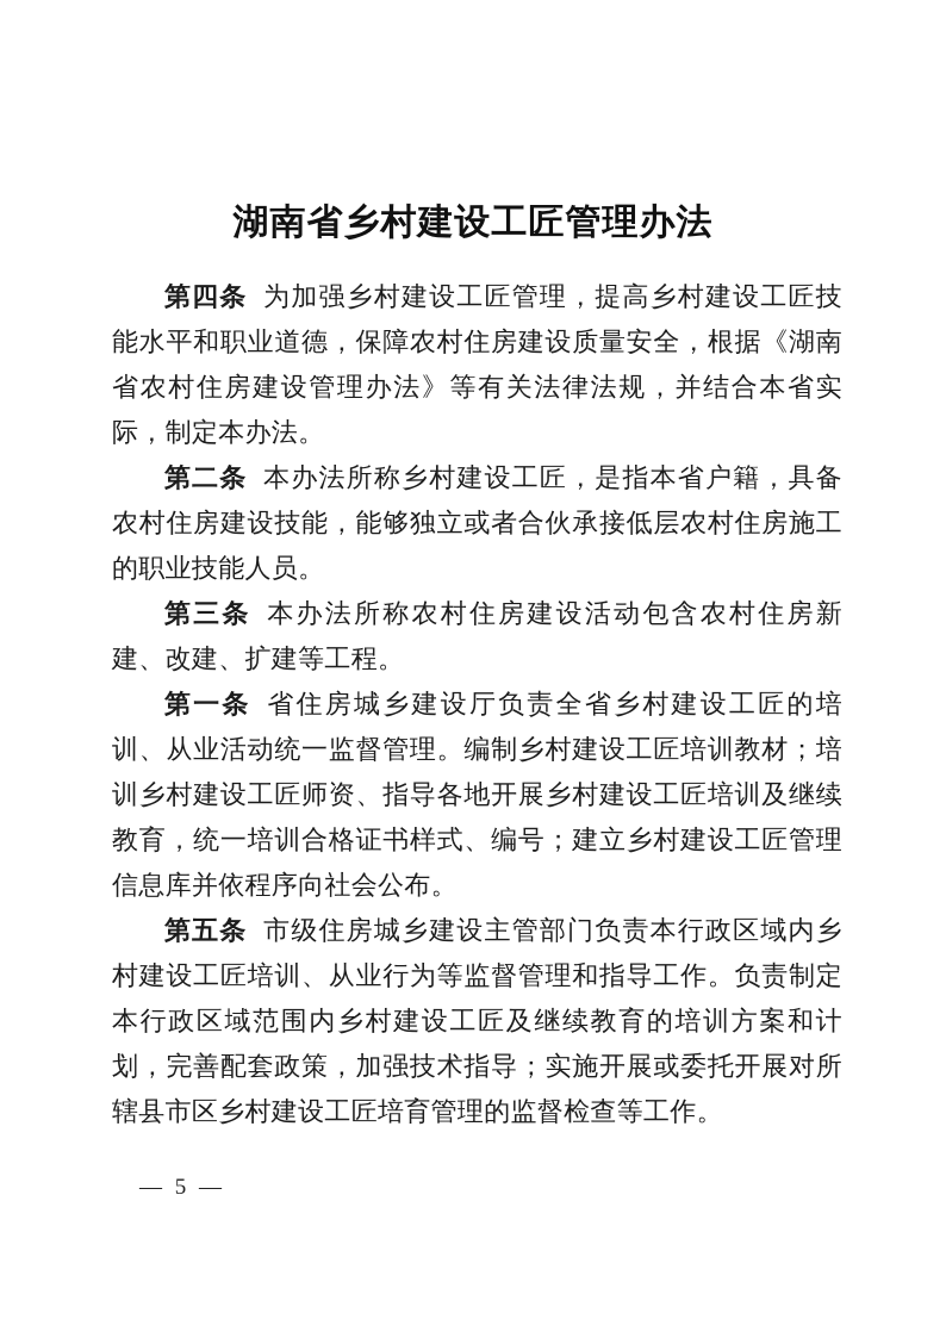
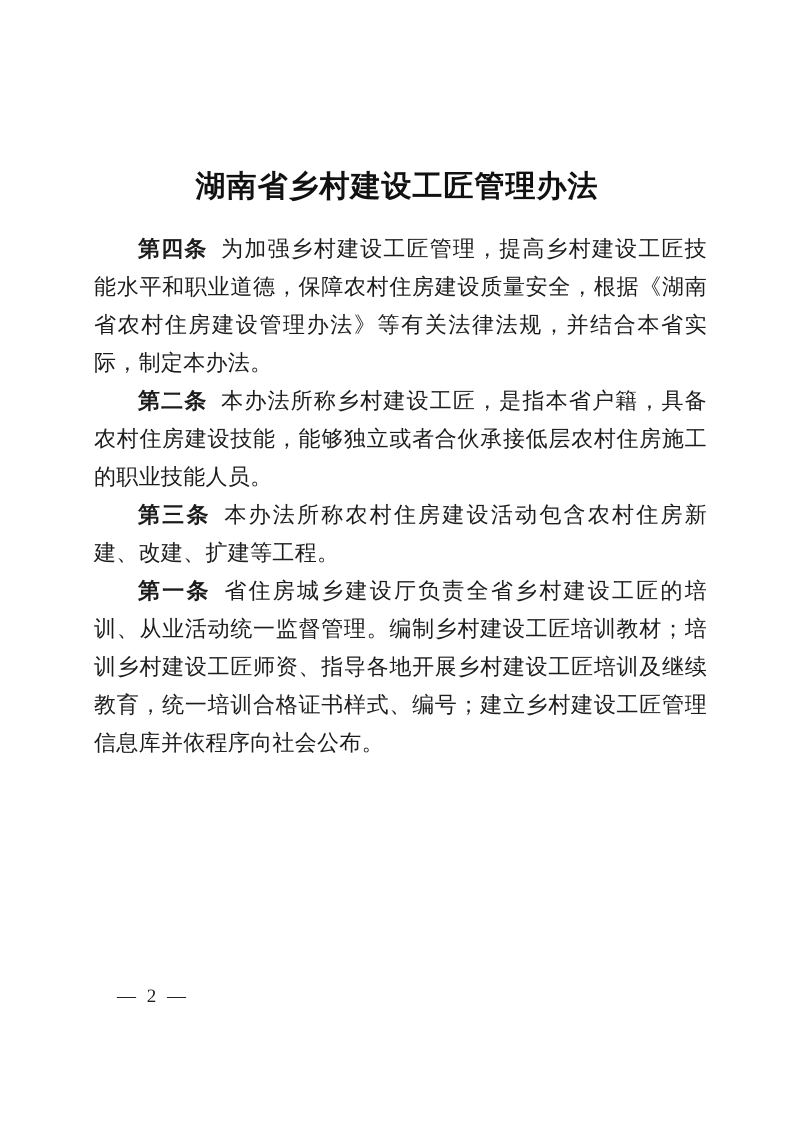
  湖南省乡村建设工匠管理办法
  第四条 为加强乡村建设工匠管理，提高乡村建设工匠技能水平和职业道德，保障农村住房建设质量安全，根据《湖南省农村住房建设管理办法》等有关法律法规，并结合本省实际，制定本办法。
  第二条 本办法所称乡村建设工匠，是指本省户籍，具备农村住房建设技能，能够独立或者合伙承接低层农村住房施工的职业技能人员。
  第三条 本办法所称农村住房建设活动包含农村住房新建、改建、扩建等工程。
  第一条 省住房城乡建设厅负责全省乡村建设工匠的培训、从业活动统一监督管理。编制乡村建设工匠培训教材；培训乡村建设工匠师资、指导各地开展乡村建设工匠培训及继续教育，统一培训合格证书样式、编号；建立乡村建设工匠管理信息库并依程序向社会公布。
- 第五条 市级住房城乡建设主管部门负责本行政区域内乡村建设工匠培训、从业行为等监督管理和指导工作。负责制定本行政区域范围内乡村建设工匠及继续教育的培训方案和计划，完善配套政策，加强技术指导；实施开展或委托开展对所辖县市区乡村建设工匠培育管理的监督检查等工作。
- — 5 —
+ — 2 —
